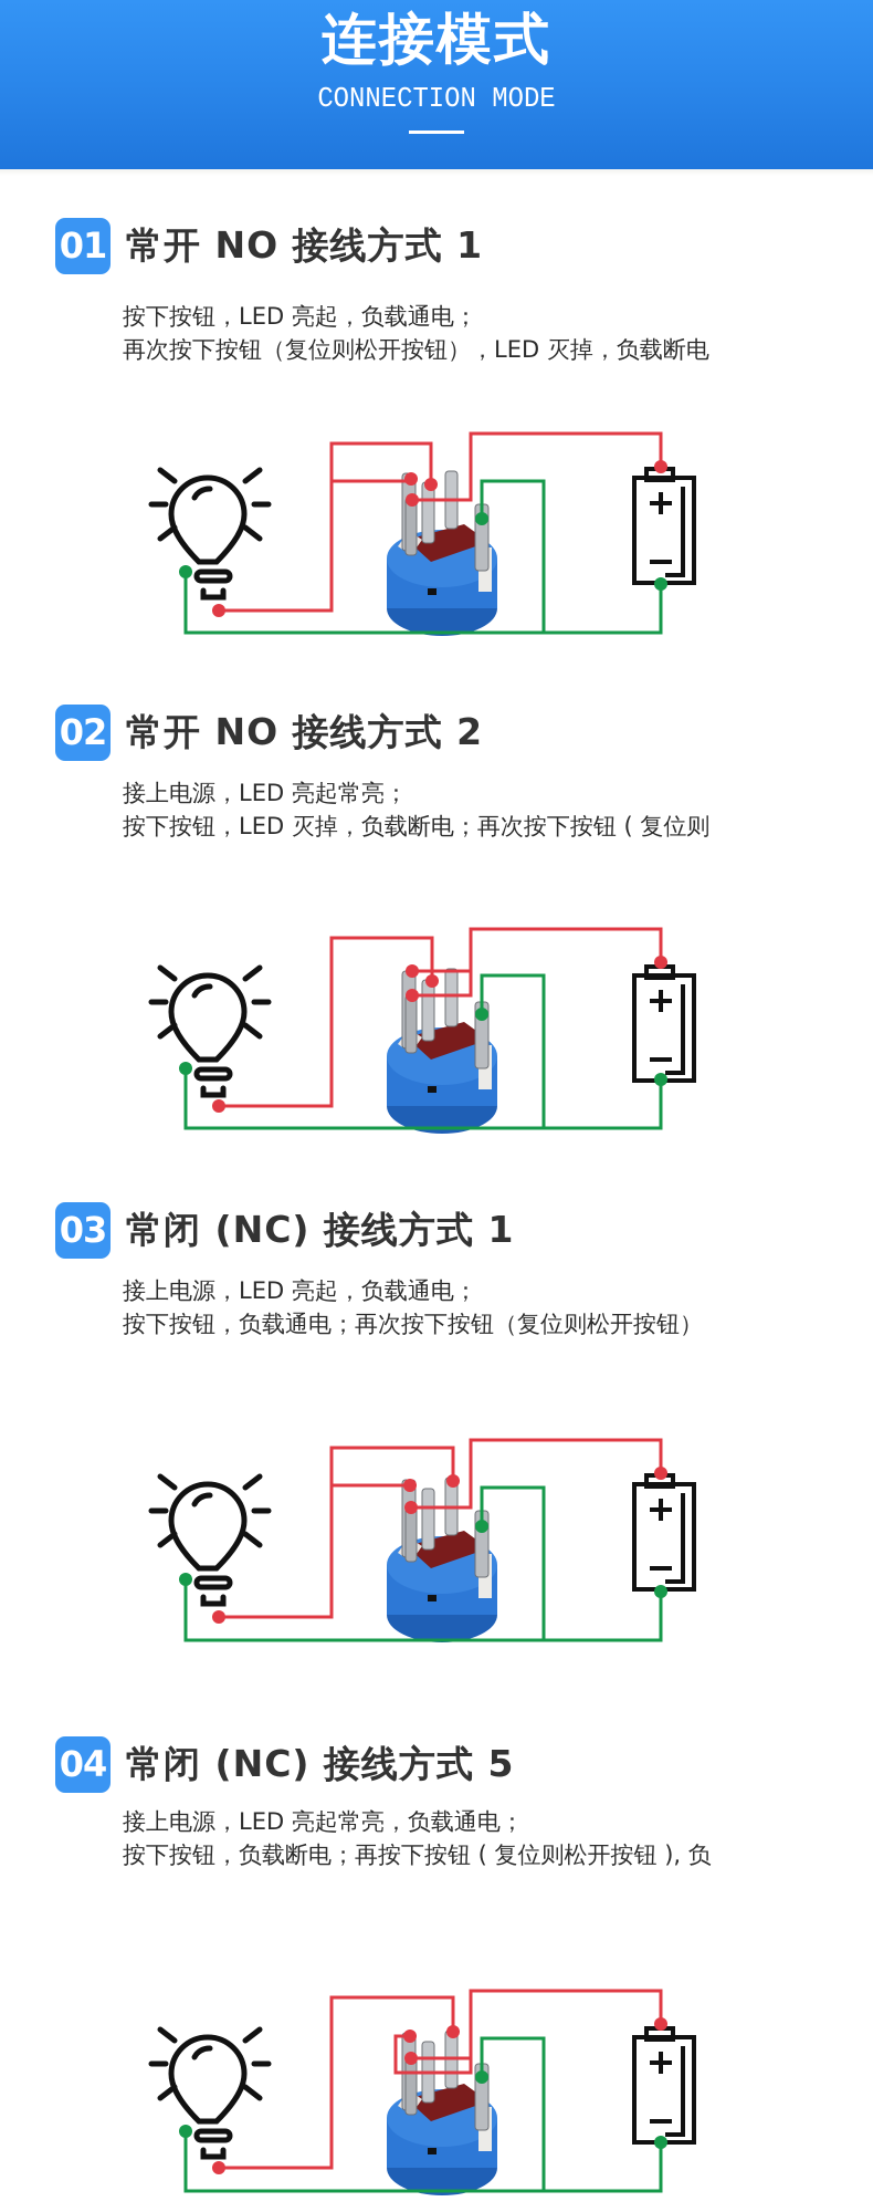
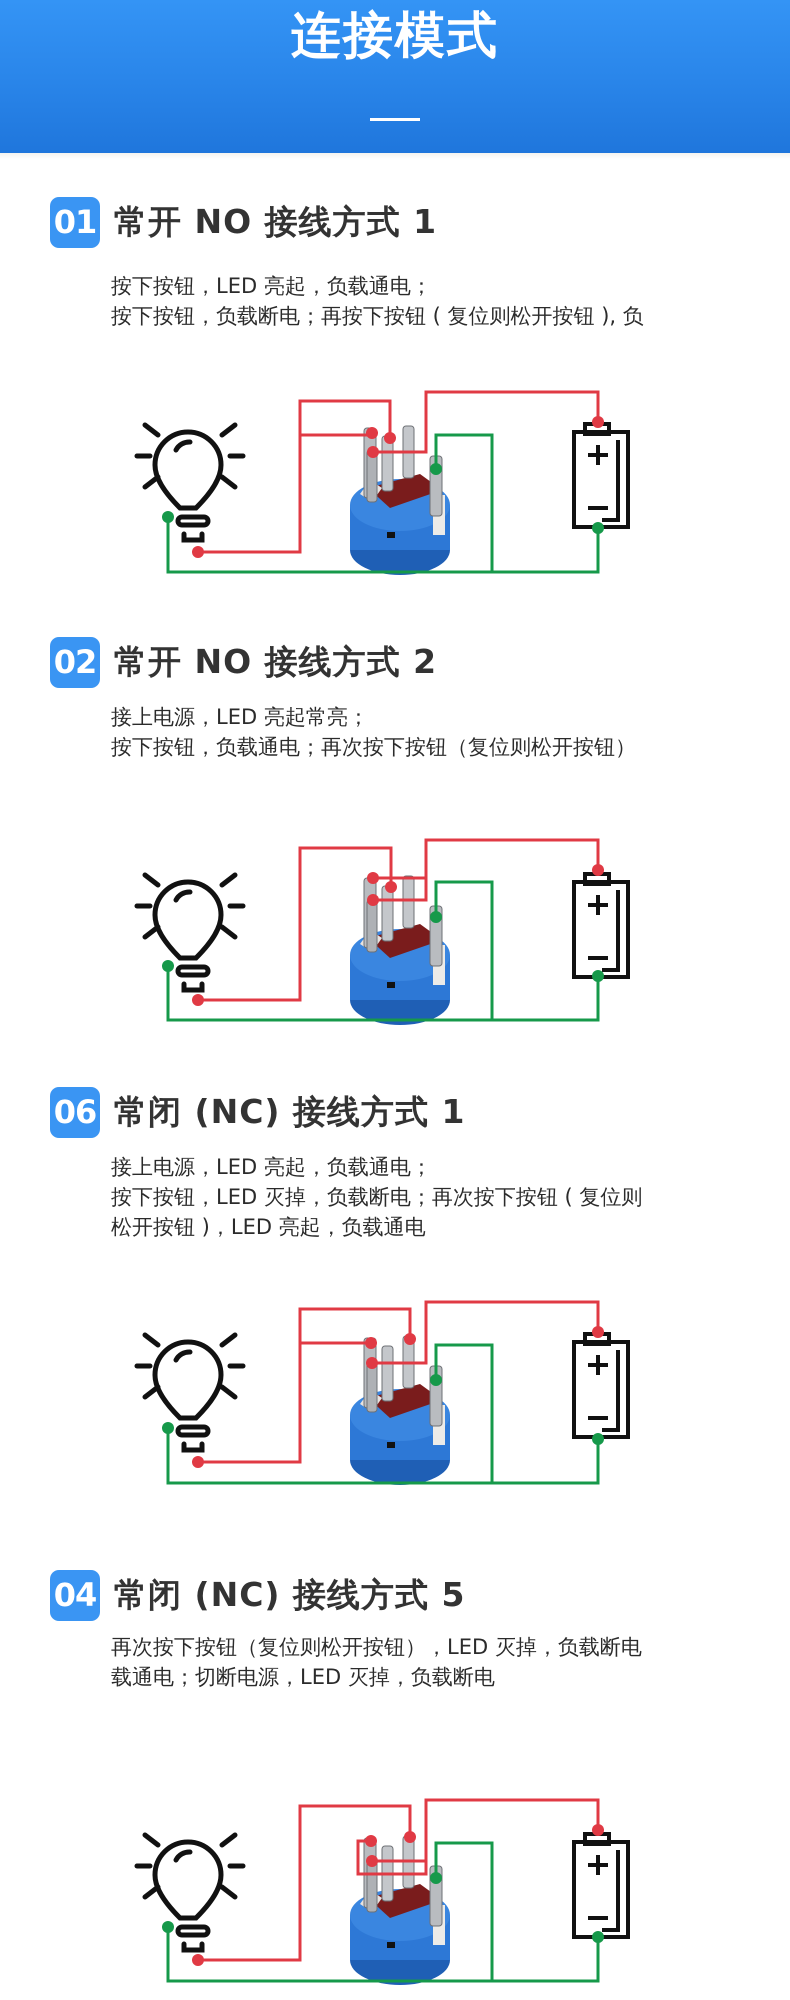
  连接模式
- CONNECTION MODE
  01
  常开 NO 接线方式 1
  按下按钮，LED 亮起，负载通电；
- 再次按下按钮（复位则松开按钮），LED 灭掉，负载断电
+ 按下按钮，负载断电；再按下按钮 ( 复位则松开按钮 ), 负
  02
  常开 NO 接线方式 2
  接上电源，LED 亮起常亮；
- 按下按钮，LED 灭掉，负载断电；再次按下按钮 ( 复位则
+ 按下按钮，负载通电；再次按下按钮（复位则松开按钮）
- 03
+ 06
  常闭 (NC) 接线方式 1
  接上电源，LED 亮起，负载通电；
- 按下按钮，负载通电；再次按下按钮（复位则松开按钮）
+ 按下按钮，LED 灭掉，负载断电；再次按下按钮 ( 复位则
+ 松开按钮 )，LED 亮起，负载通电
  04
  常闭 (NC) 接线方式 5
- 接上电源，LED 亮起常亮，负载通电；
- 按下按钮，负载断电；再按下按钮 ( 复位则松开按钮 ), 负
+ 再次按下按钮（复位则松开按钮），LED 灭掉，负载断电
+ 载通电；切断电源，LED 灭掉，负载断电
